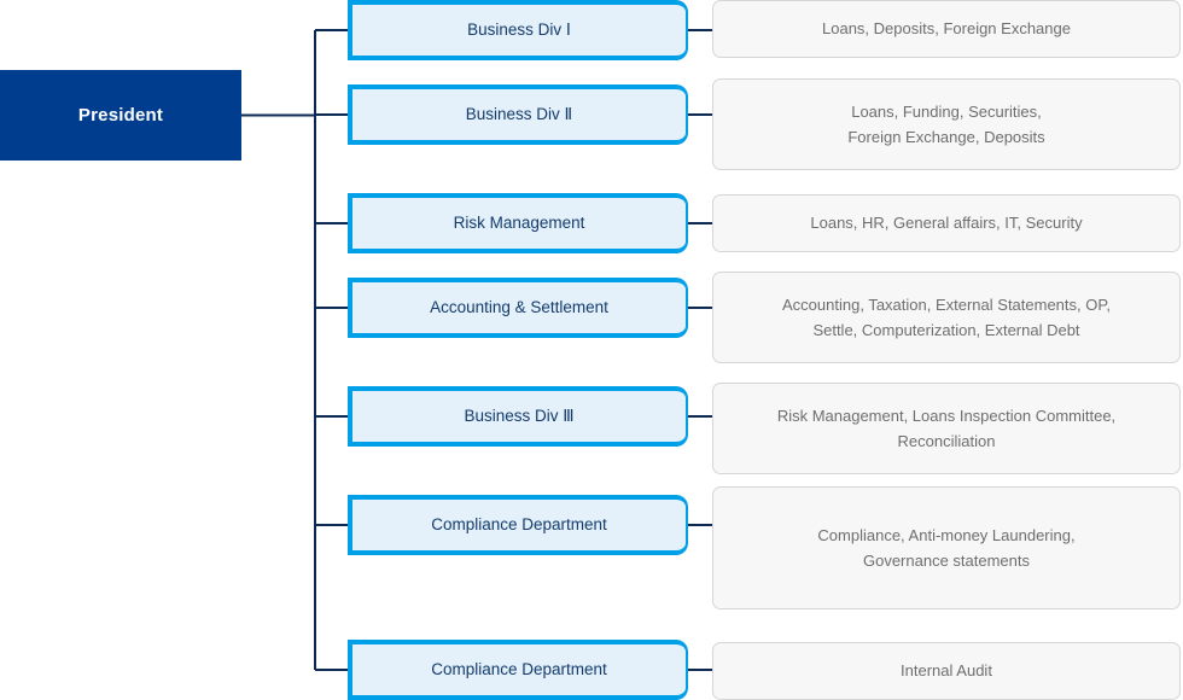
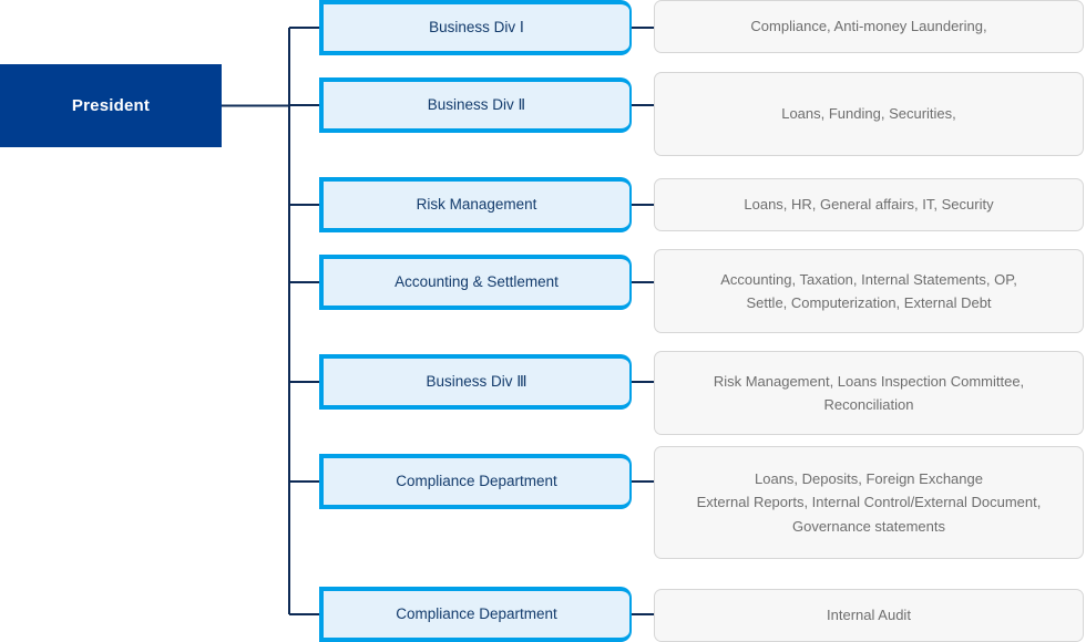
  President
  Business Div Ⅰ
- Loans, Deposits, Foreign Exchange
+ Compliance, Anti-money Laundering,
  Business Div Ⅱ
  Loans, Funding, Securities,
- Foreign Exchange, Deposits
  Risk Management
  Loans, HR, General affairs, IT, Security
  Accounting & Settlement
- Accounting, Taxation, External Statements, OP,
+ Accounting, Taxation, Internal Statements, OP,
  Settle, Computerization, External Debt
  Business Div Ⅲ
  Risk Management, Loans Inspection Committee,
  Reconciliation
  Compliance Department
- Compliance, Anti-money Laundering,
+ Loans, Deposits, Foreign Exchange
+ External Reports, Internal Control/External Document,
  Governance statements
  Compliance Department
  Internal Audit
